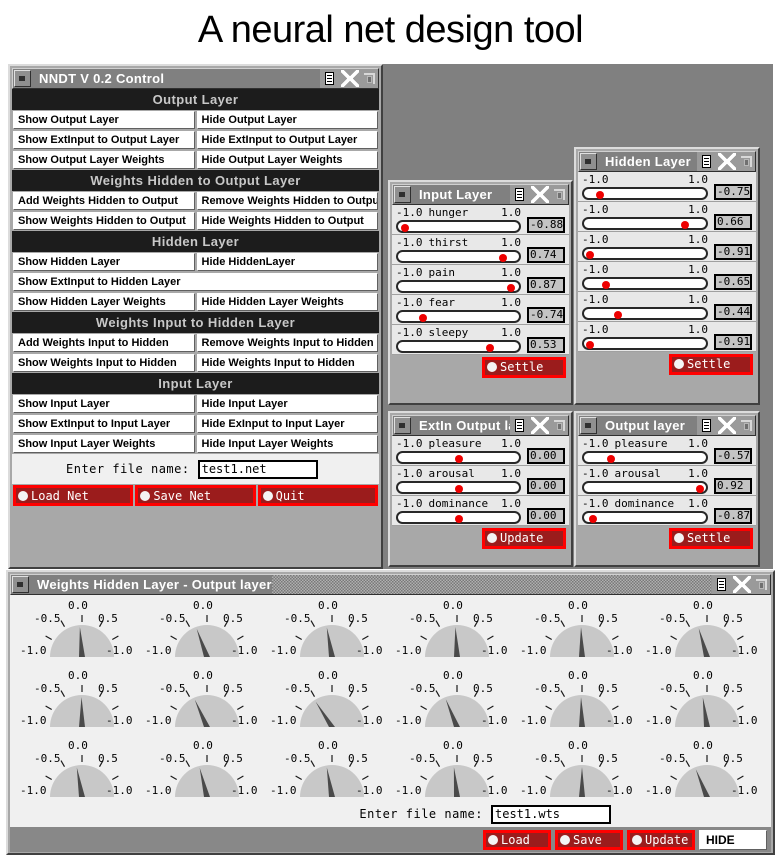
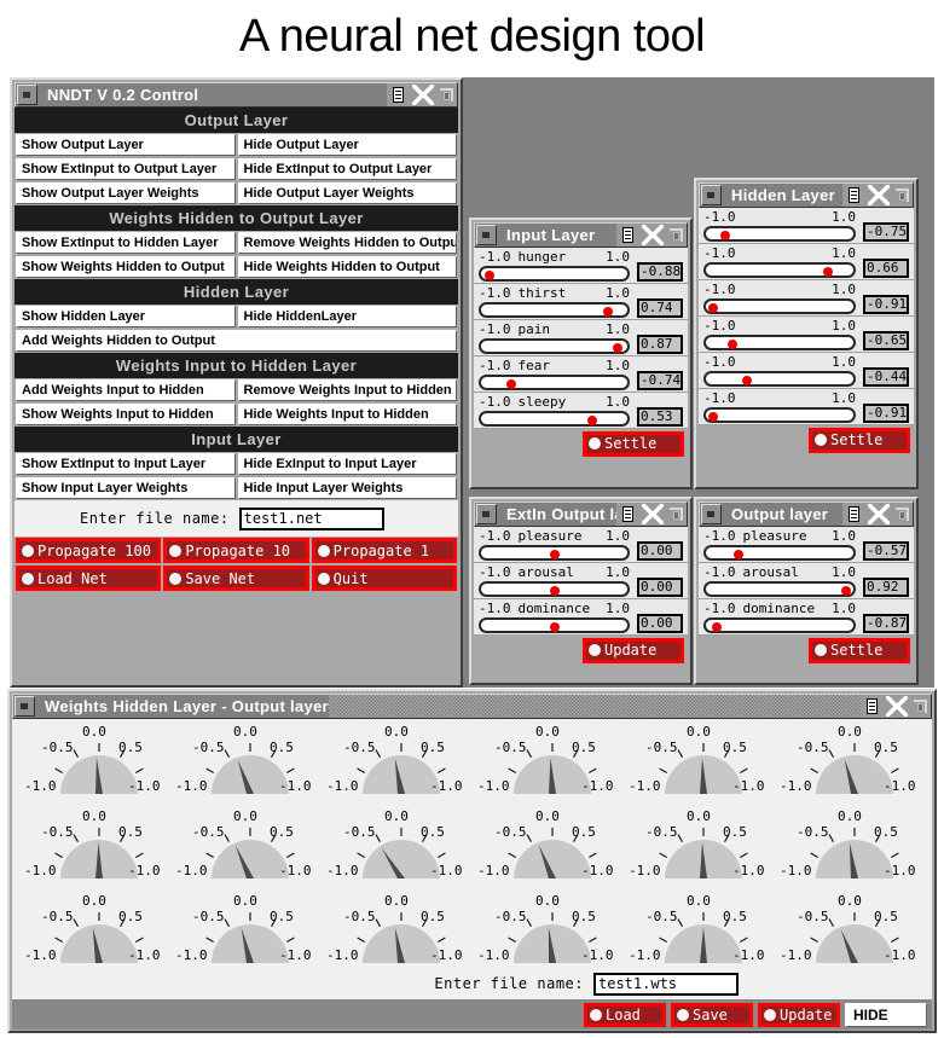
  A neural net design tool
  NNDT V 0.2 Control
  Output Layer
  Show Output Layer
  Hide Output Layer
  Show ExtInput to Output Layer
  Hide ExtInput to Output Layer
  Show Output Layer Weights
  Hide Output Layer Weights
  Weights Hidden to Output Layer
- Add Weights Hidden to Output
+ Show ExtInput to Hidden Layer
  Remove Weights Hidden to Outpu
  Show Weights Hidden to Output
  Hide Weights Hidden to Output
  Hidden Layer
  Show Hidden Layer
  Hide HiddenLayer
- Show ExtInput to Hidden Layer
+ Add Weights Hidden to Output
- Show Hidden Layer Weights
- Hide Hidden Layer Weights
  Weights Input to Hidden Layer
  Add Weights Input to Hidden
  Remove Weights Input to Hidden
  Show Weights Input to Hidden
  Hide Weights Input to Hidden
  Input Layer
- Show Input Layer
- Hide Input Layer
  Show ExtInput to Input Layer
  Hide ExInput to Input Layer
  Show Input Layer Weights
  Hide Input Layer Weights
  Enter file name:
  test1.net
+ Propagate 100
+ Propagate 10
+ Propagate 1
  Load Net
  Save Net
  Quit
  Input Layer
  -1.0
  hunger
  1.0
  -0.88
  -1.0
  thirst
  1.0
  0.74
  -1.0
  pain
  1.0
  0.87
  -1.0
  fear
  1.0
  -0.74
  -1.0
  sleepy
  1.0
  0.53
  Settle
  Hidden Layer
  -1.0
  1.0
  -0.75
  -1.0
  1.0
  0.66
  -1.0
  1.0
  -0.91
  -1.0
  1.0
  -0.65
  -1.0
  1.0
  -0.44
  -1.0
  1.0
  -0.91
  Settle
  ExtIn Output l
  -1.0
  pleasure
  1.0
  0.00
  -1.0
  arousal
  1.0
  0.00
  -1.0
  dominance
  1.0
  0.00
  Update
  Output layer
  -1.0
  pleasure
  1.0
  -0.57
  -1.0
  arousal
  1.0
  0.92
  -1.0
  dominance
  1.0
  -0.87
  Settle
  Weights Hidden Layer - Output layer
  0.0
  -0.5
  0.5
  -1.0
  -1.0
  0.0
  -0.5
  0.5
  -1.0
  -1.0
  0.0
  -0.5
  0.5
  -1.0
  -1.0
  0.0
  -0.5
  0.5
  -1.0
  -1.0
  0.0
  -0.5
  0.5
  -1.0
  -1.0
  0.0
  -0.5
  0.5
  -1.0
  -1.0
  0.0
  -0.5
  0.5
  -1.0
  -1.0
  0.0
  -0.5
  0.5
  -1.0
  -1.0
  0.0
  -0.5
  0.5
  -1.0
  -1.0
  0.0
  -0.5
  0.5
  -1.0
  -1.0
  0.0
  -0.5
  0.5
  -1.0
  -1.0
  0.0
  -0.5
  0.5
  -1.0
  -1.0
  0.0
  -0.5
  0.5
  -1.0
  -1.0
  0.0
  -0.5
  0.5
  -1.0
  -1.0
  0.0
  -0.5
  0.5
  -1.0
  -1.0
  0.0
  -0.5
  0.5
  -1.0
  -1.0
  0.0
  -0.5
  0.5
  -1.0
  -1.0
  0.0
  -0.5
  0.5
  -1.0
  -1.0
  Enter file name:
  test1.wts
  Load
  Save
  Update
  HIDE
